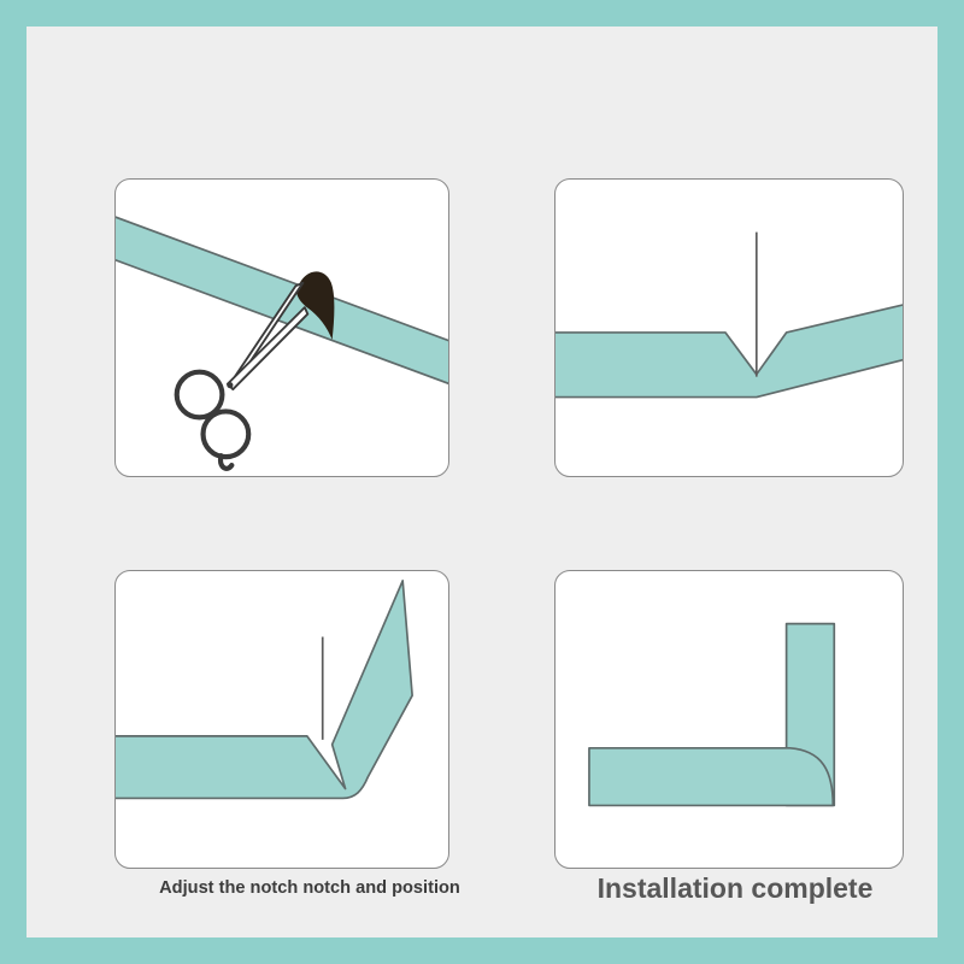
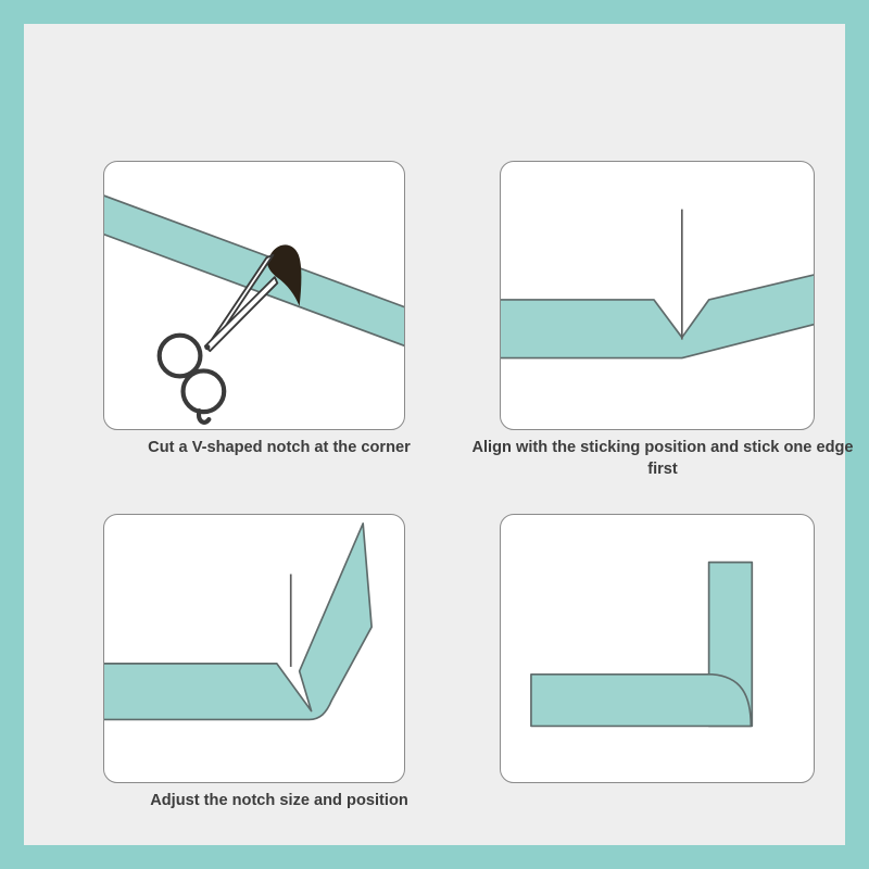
+ Cut a V-shaped notch at the corner
+ Align with the sticking position and stick one edge first
- Adjust the notch notch and position
+ Adjust the notch size and position
- Installation complete
